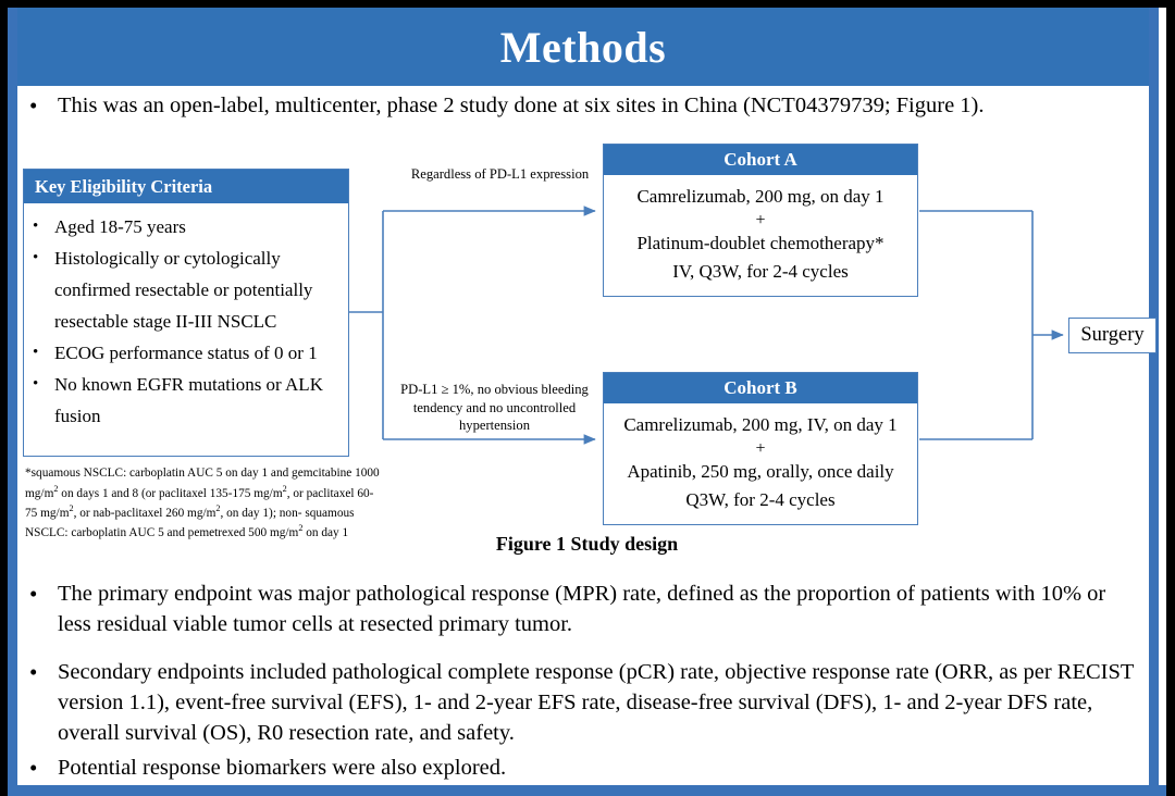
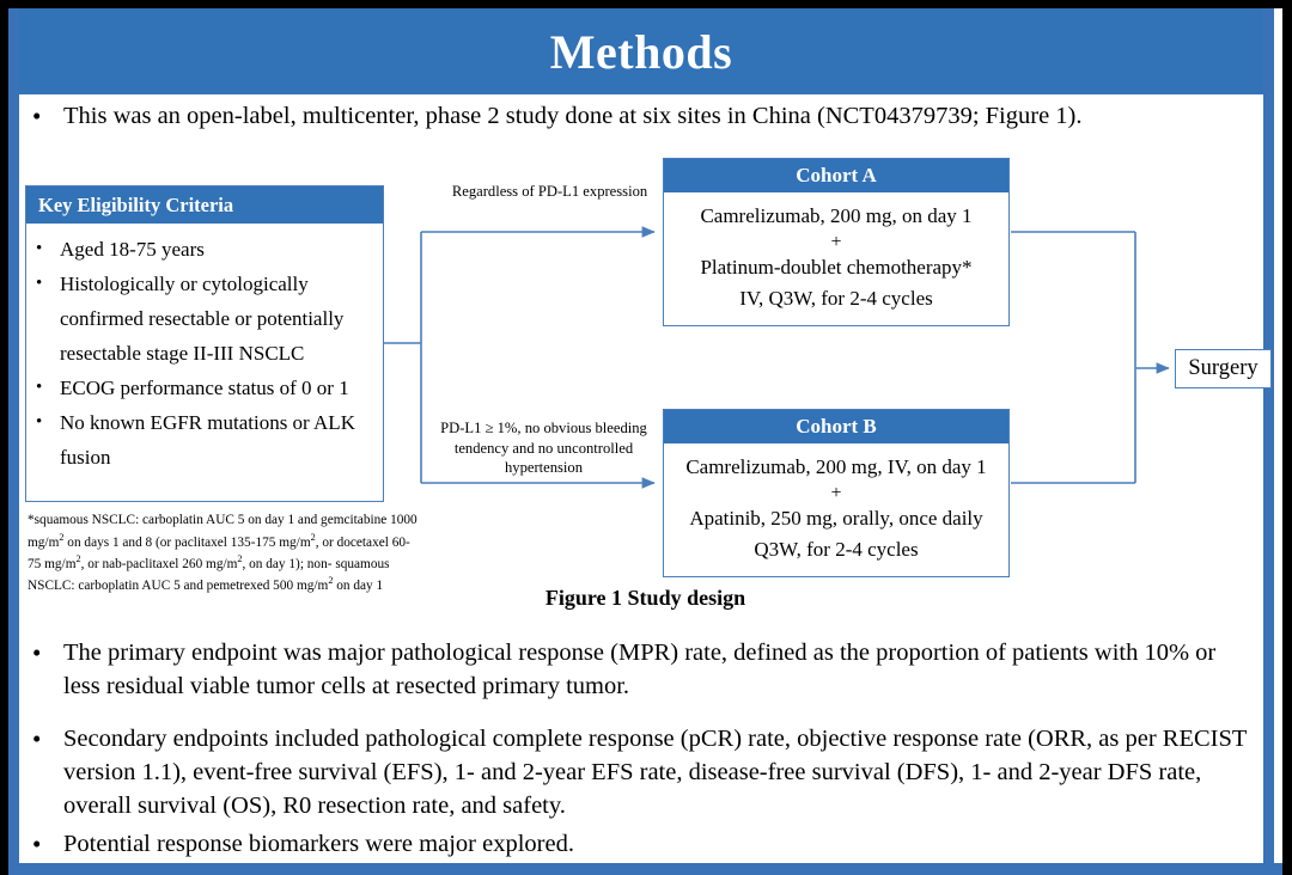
  Methods
  •
  This was an open-label, multicenter, phase 2 study done at six sites in China (NCT04379739; Figure 1).
  Key Eligibility Criteria
  •
  Aged 18-75 years
  •
  Histologically or cytologically confirmed resectable or potentially resectable stage II-III NSCLC
  •
  ECOG performance status of 0 or 1
  •
  No known EGFR mutations or ALK fusion
- *squamous NSCLC: carboplatin AUC 5 on day 1 and gemcitabine 1000 mg/m2 on days 1 and 8 (or paclitaxel 135-175 mg/m2, or paclitaxel 60-75 mg/m2, or nab-paclitaxel 260 mg/m2, on day 1); non- squamous NSCLC: carboplatin AUC 5 and pemetrexed 500 mg/m2 on day 1
+ *squamous NSCLC: carboplatin AUC 5 on day 1 and gemcitabine 1000 mg/m2 on days 1 and 8 (or paclitaxel 135-175 mg/m2, or docetaxel 60-75 mg/m2, or nab-paclitaxel 260 mg/m2, on day 1); non- squamous NSCLC: carboplatin AUC 5 and pemetrexed 500 mg/m2 on day 1
  Regardless of PD-L1 expression
  PD-L1 ≥ 1%, no obvious bleeding tendency and no uncontrolled hypertension
  Cohort A
  Camrelizumab, 200 mg, on day 1
  +
  Platinum-doublet chemotherapy*
  IV, Q3W, for 2-4 cycles
  Cohort B
  Camrelizumab, 200 mg, IV, on day 1
  +
  Apatinib, 250 mg, orally, once daily
  Q3W, for 2-4 cycles
  Surgery
  Figure 1 Study design
  •
  The primary endpoint was major pathological response (MPR) rate, defined as the proportion of patients with 10% or less residual viable tumor cells at resected primary tumor.
  •
  Secondary endpoints included pathological complete response (pCR) rate, objective response rate (ORR, as per RECIST version 1.1), event-free survival (EFS), 1- and 2-year EFS rate, disease-free survival (DFS), 1- and 2-year DFS rate, overall survival (OS), R0 resection rate, and safety.
  •
- Potential response biomarkers were also explored.
+ Potential response biomarkers were major explored.
